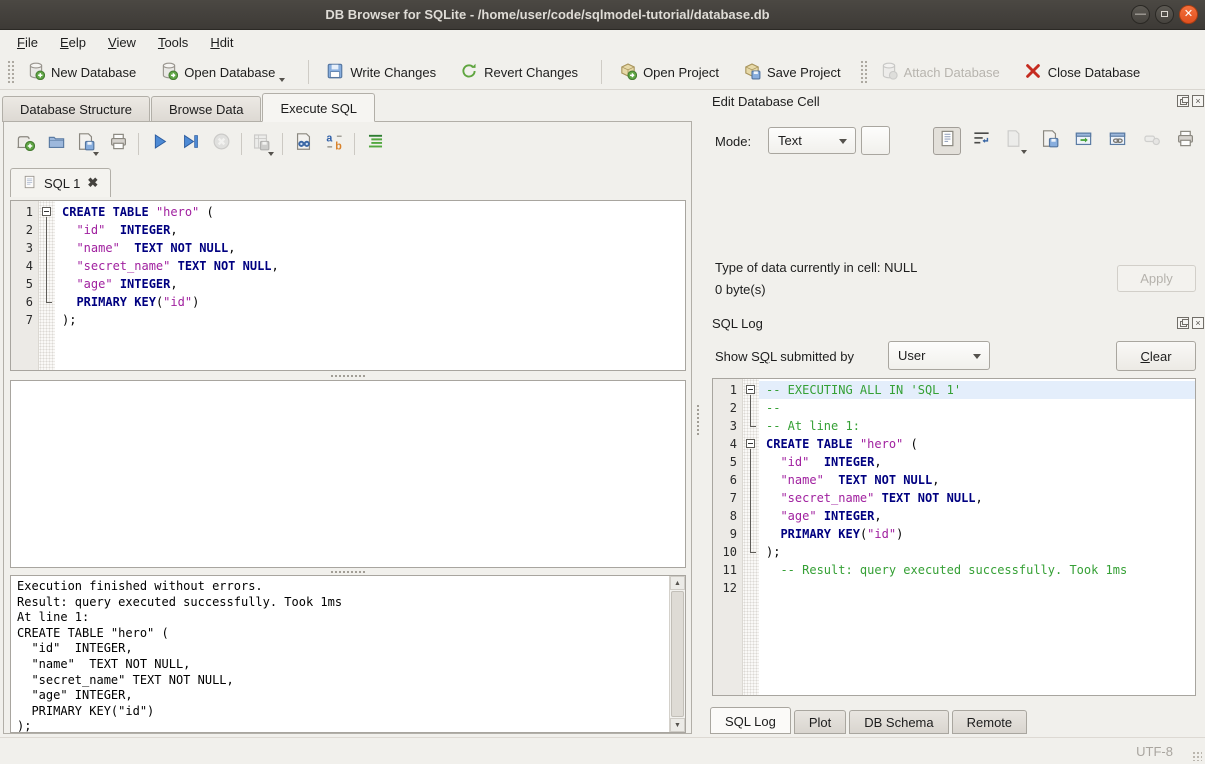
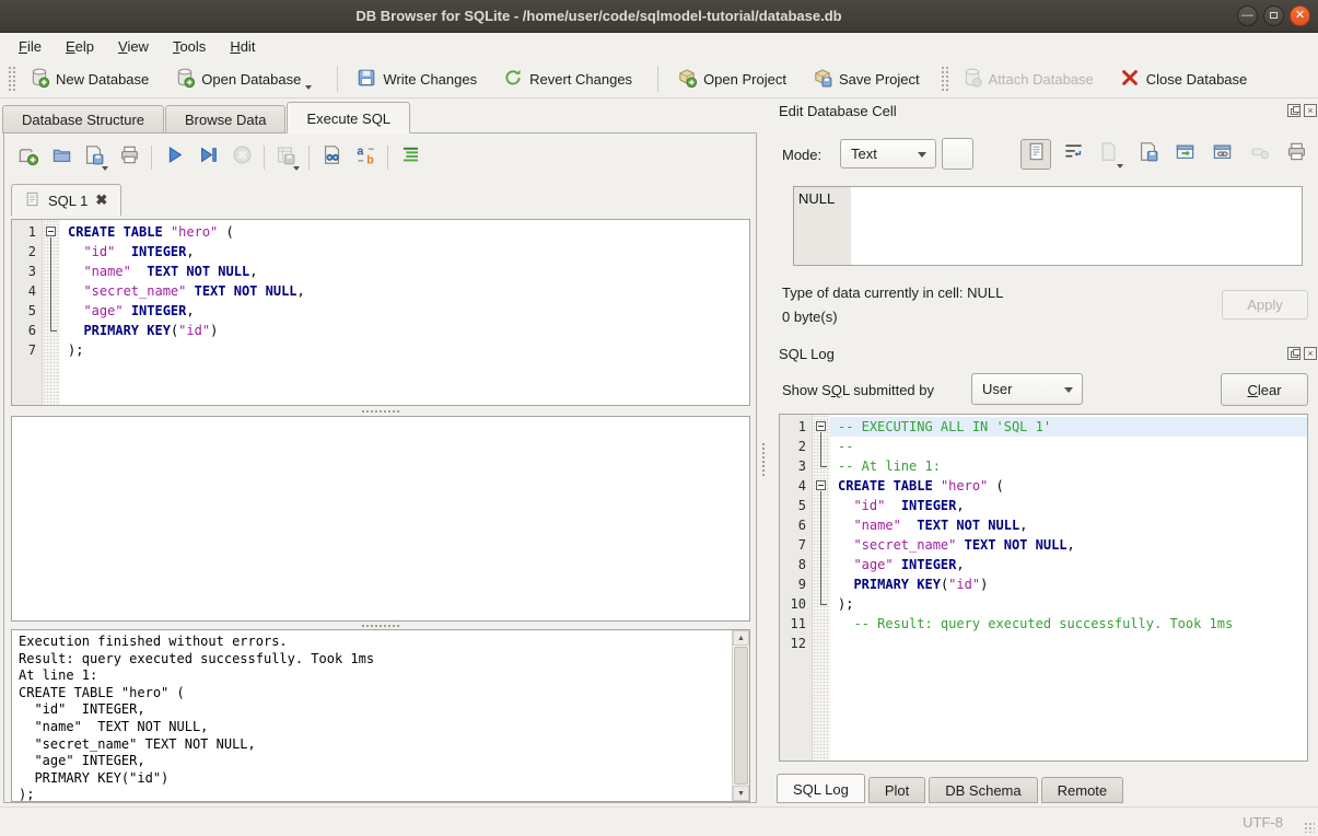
  DB Browser for SQLite - /home/user/code/sqlmodel-tutorial/database.db
  —
  ✕
  File
  Eelp
  View
  Tools
  Hdit
  New Database
  Open Database
  Write Changes
  Revert Changes
  Open Project
  Save Project
  Attach Database
  Close Database
  Database Structure
  Browse Data
  Execute SQL
  a
  b
  SQL 1
  ✖
  1
  2
  3
  4
  5
  6
  7
  CREATE TABLE "hero" (
  "id" INTEGER,
  "name" TEXT NOT NULL,
  "secret_name" TEXT NOT NULL,
  "age" INTEGER,
  PRIMARY KEY("id")
  );
  Execution finished without errors.
  Result: query executed successfully. Took 1ms
  At line 1:
  CREATE TABLE "hero" (
  "id" INTEGER,
  "name" TEXT NOT NULL,
  "secret_name" TEXT NOT NULL,
  "age" INTEGER,
  PRIMARY KEY("id")
  );
  Edit Database Cell
  ×
  Mode:
  Text
+ NULL
  Type of data currently in cell: NULL
  0 byte(s)
  Apply
  SQL Log
  ×
  Show SQL submitted by
  User
  Clear
  1
  2
  3
  4
  5
  6
  7
  8
  9
  10
  11
  12
  -- EXECUTING ALL IN 'SQL 1'
  --
  -- At line 1:
  CREATE TABLE "hero" (
  "id" INTEGER,
  "name" TEXT NOT NULL,
  "secret_name" TEXT NOT NULL,
  "age" INTEGER,
  PRIMARY KEY("id")
  );
  -- Result: query executed successfully. Took 1ms
  SQL Log
  Plot
  DB Schema
  Remote
  UTF-8
